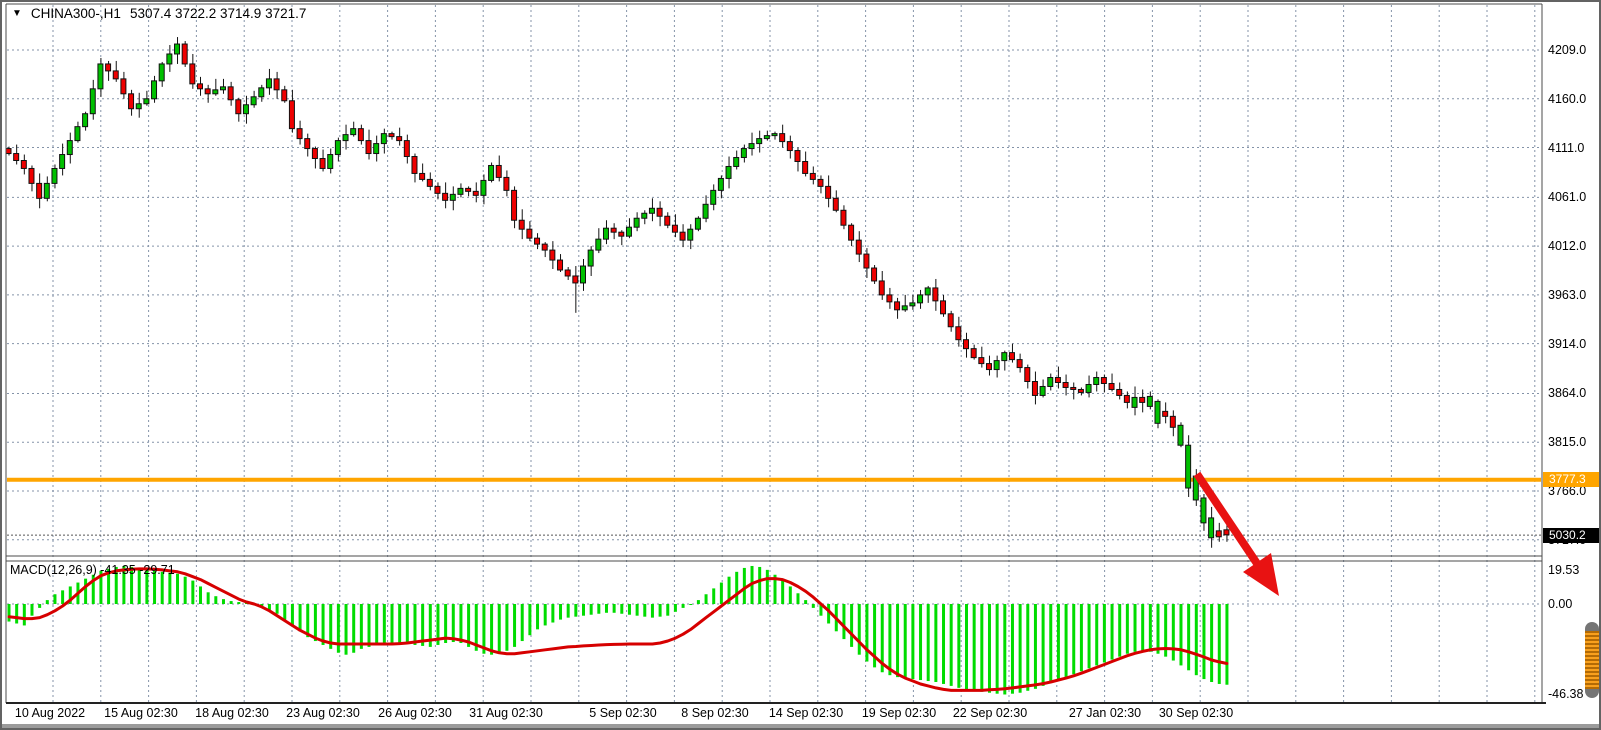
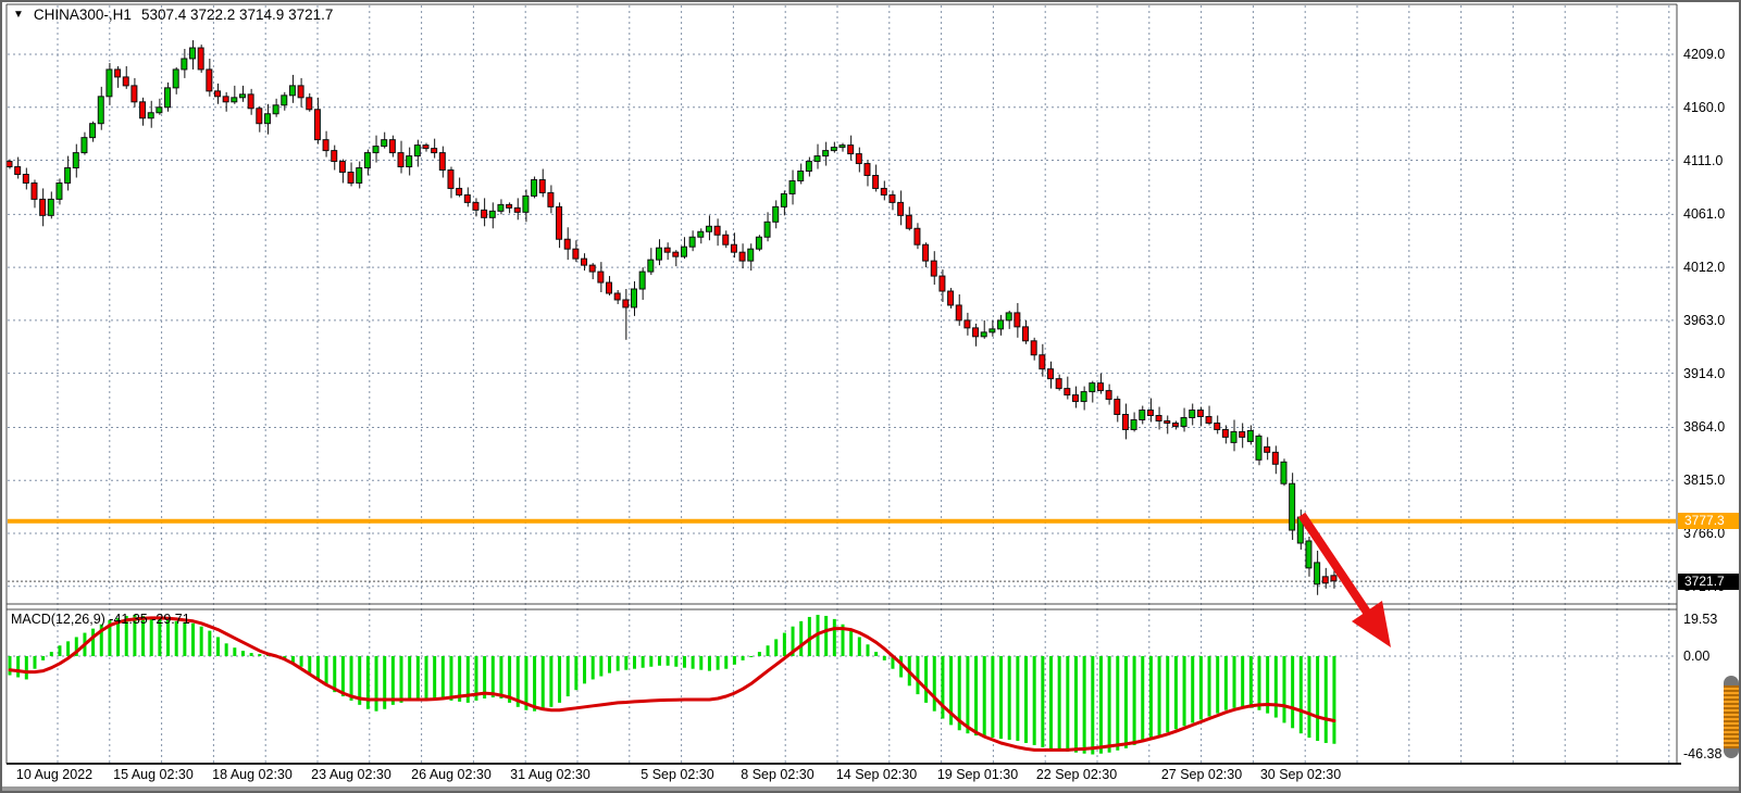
  ▼
  CHINA300-,H1
  5307.4 3722.2 3714.9 3721.7
  MACD(12,26,9) -41.35 -29.71
  4209.0
  4160.0
  4111.0
  4061.0
  4012.0
  3963.0
  3914.0
  3864.0
  3815.0
  3766.0
  19.53
  0.00
  -46.38
  10 Aug 2022
  15 Aug 02:30
  18 Aug 02:30
  23 Aug 02:30
  26 Aug 02:30
  31 Aug 02:30
  5 Sep 02:30
  8 Sep 02:30
  14 Sep 02:30
- 19 Sep 02:30
+ 19 Sep 01:30
  22 Sep 02:30
- 27 Jan 02:30
+ 27 Sep 02:30
  30 Sep 02:30
  3777.3
- 5030.2
+ 3721.7
